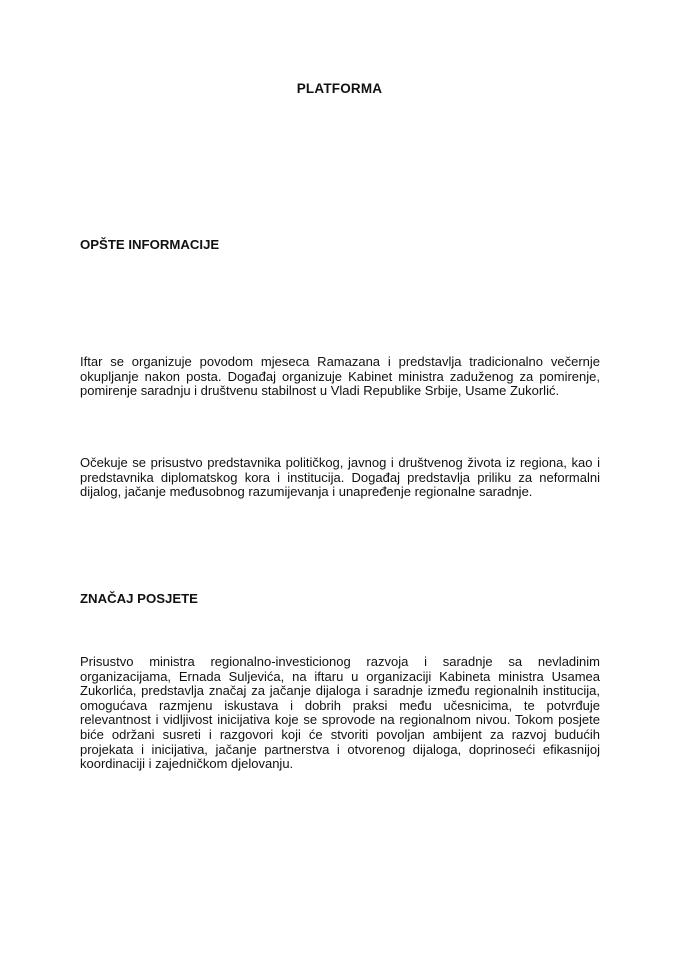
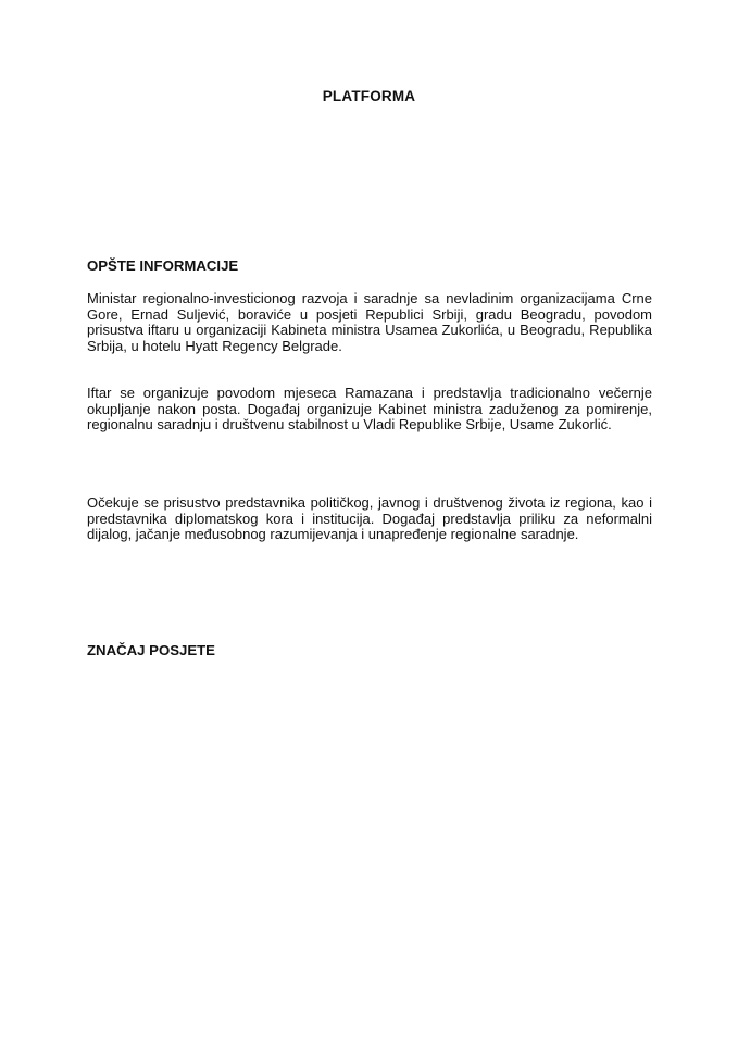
  PLATFORMA
  OPŠTE INFORMACIJE
+ Ministar regionalno-investicionog razvoja i saradnje sa nevladinim organizacijama Crne Gore, Ernad Suljević, boraviće u posjeti Republici Srbiji, gradu Beogradu, povodom prisustva iftaru u organizaciji Kabineta ministra Usamea Zukorlića, u Beogradu, Republika Srbija, u hotelu Hyatt Regency Belgrade.
- Iftar se organizuje povodom mjeseca Ramazana i predstavlja tradicionalno večernje okupljanje nakon posta. Događaj organizuje Kabinet ministra zaduženog za pomirenje, pomirenje saradnju i društvenu stabilnost u Vladi Republike Srbije, Usame Zukorlić.
+ Iftar se organizuje povodom mjeseca Ramazana i predstavlja tradicionalno večernje okupljanje nakon posta. Događaj organizuje Kabinet ministra zaduženog za pomirenje, regionalnu saradnju i društvenu stabilnost u Vladi Republike Srbije, Usame Zukorlić.
  Očekuje se prisustvo predstavnika političkog, javnog i društvenog života iz regiona, kao i predstavnika diplomatskog kora i institucija. Događaj predstavlja priliku za neformalni dijalog, jačanje međusobnog razumijevanja i unapređenje regionalne saradnje.
  ZNAČAJ POSJETE
- Prisustvo ministra regionalno-investicionog razvoja i saradnje sa nevladinim organizacijama, Ernada Suljevića, na iftaru u organizaciji Kabineta ministra Usamea Zukorlića, predstavlja značaj za jačanje dijaloga i saradnje između regionalnih institucija, omogućava razmjenu iskustava i dobrih praksi među učesnicima, te potvrđuje relevantnost i vidljivost inicijativa koje se sprovode na regionalnom nivou. Tokom posjete biće održani susreti i razgovori koji će stvoriti povoljan ambijent za razvoj budućih projekata i inicijativa, jačanje partnerstva i otvorenog dijaloga, doprinoseći efikasnijoj koordinaciji i zajedničkom djelovanju.
